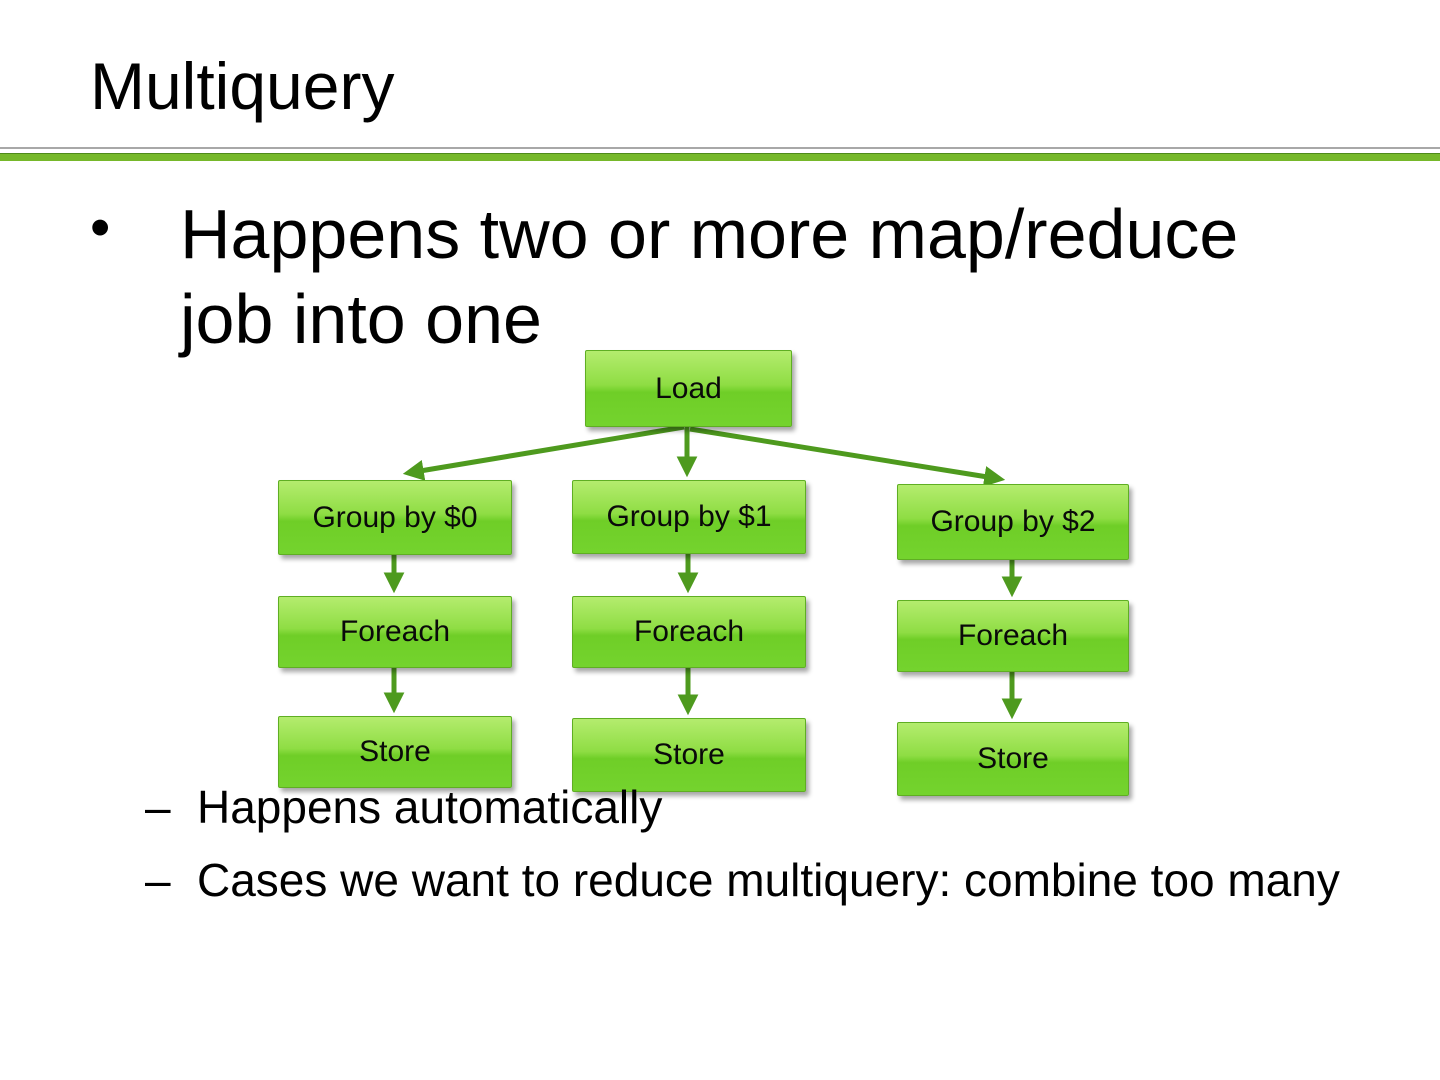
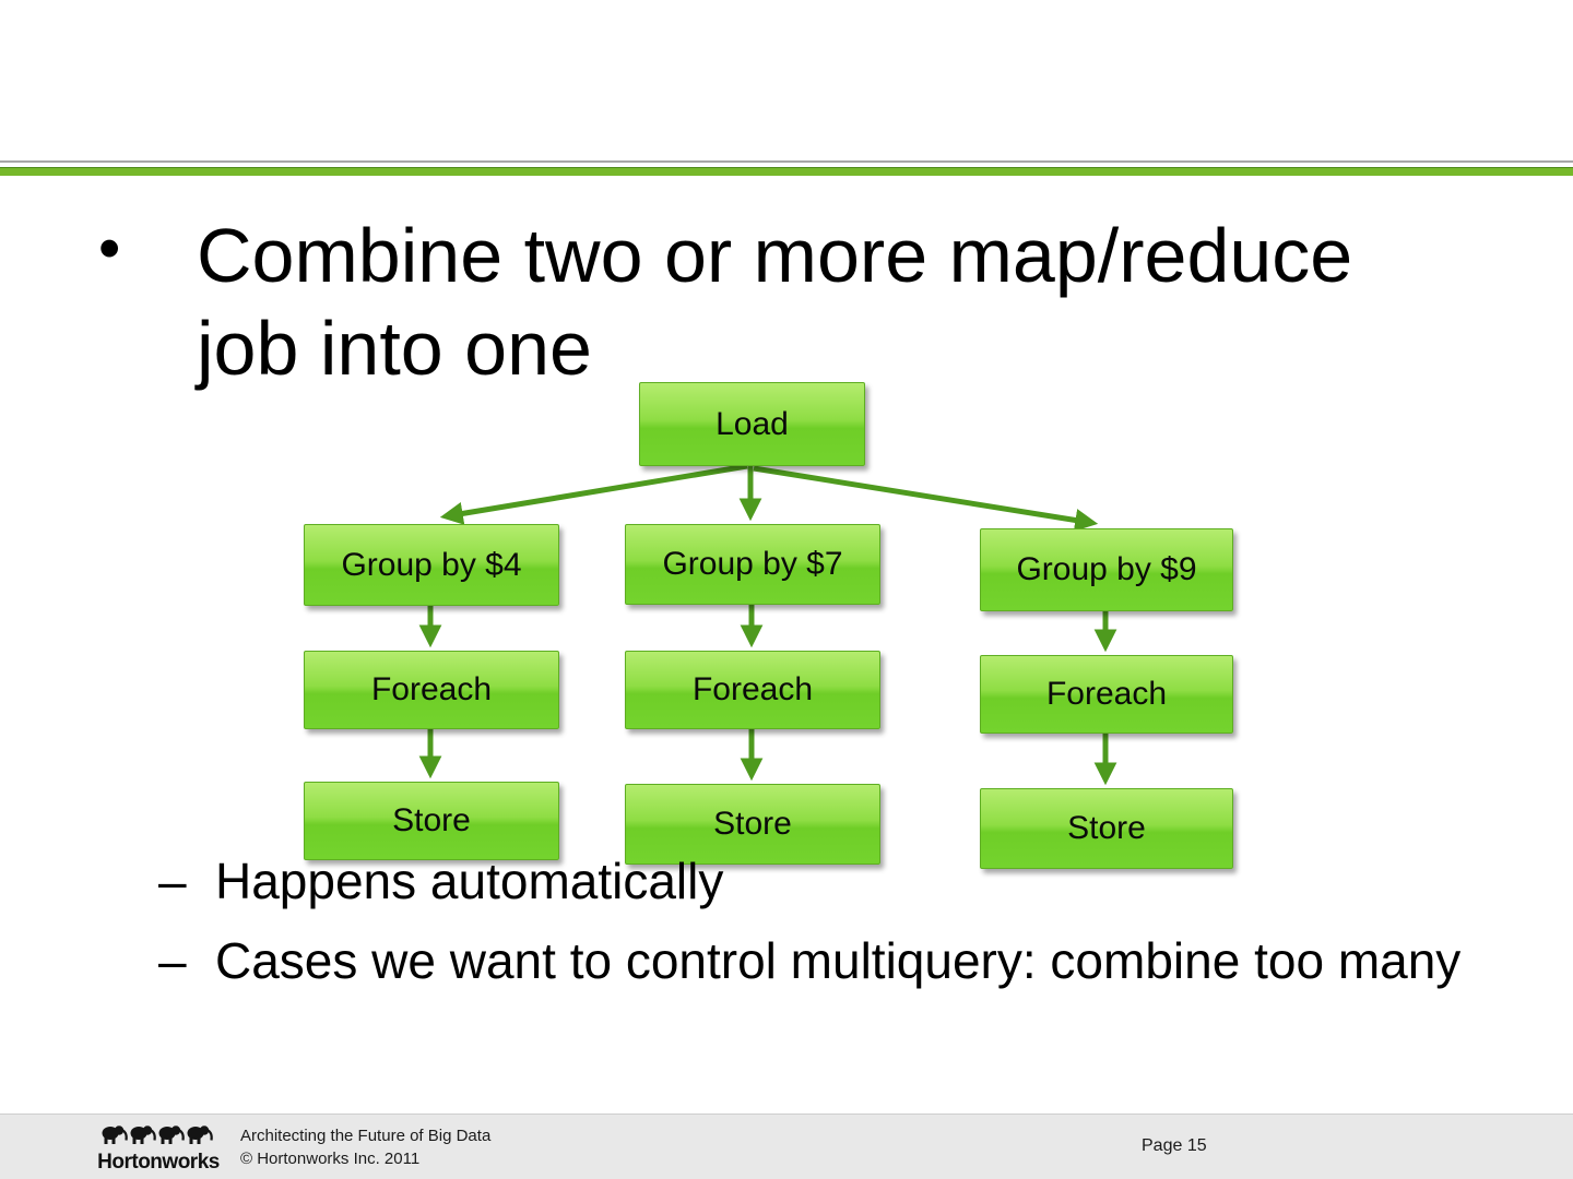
- Multiquery
  •
- Happens two or more map/reduce job into one
+ Combine two or more map/reduce job into one
  Load
- Group by $0
+ Group by $4
- Group by $1
+ Group by $7
- Group by $2
+ Group by $9
  Foreach
  Foreach
  Foreach
  Store
  Store
  Store
  –
  Happens automatically
  –
- Cases we want to reduce multiquery: combine too many
+ Cases we want to control multiquery: combine too many
+ Hortonworks
+ Architecting the Future of Big Data
+ © Hortonworks Inc. 2011
+ Page 15
